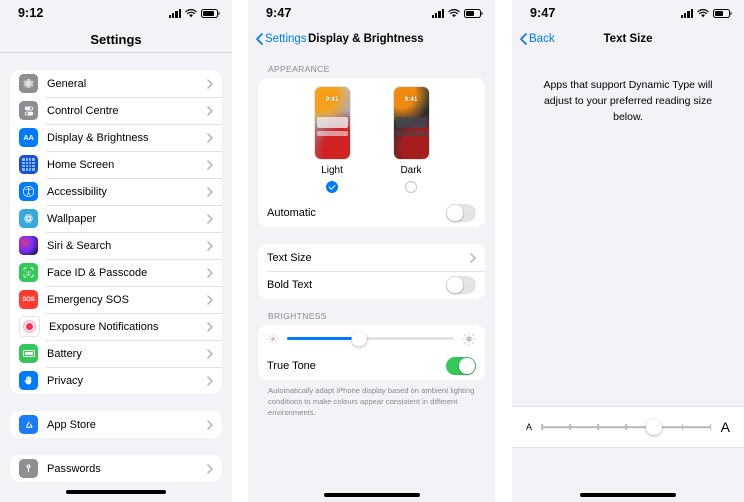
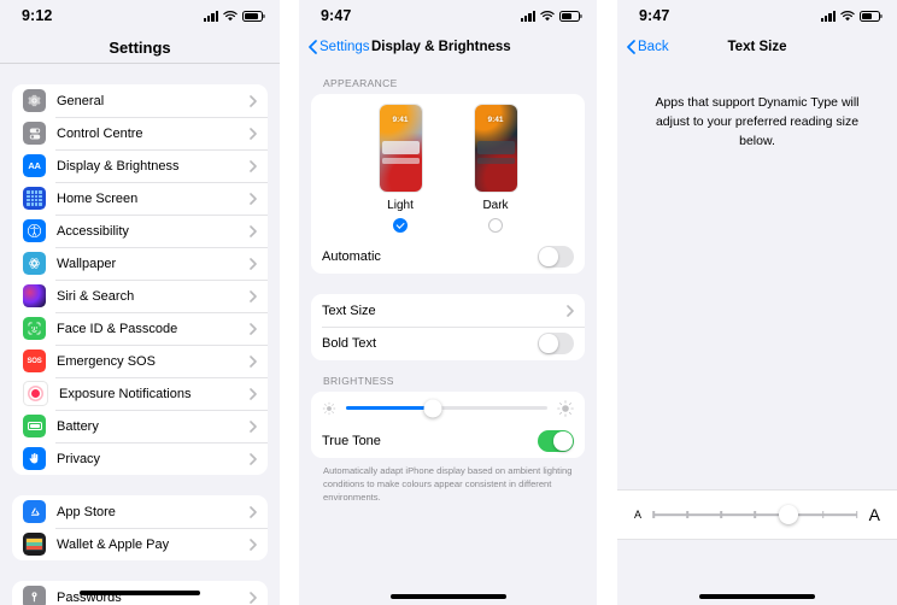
  9:12
  Settings
  General
  Control Centre
  AA
  Display & Brightness
  Home Screen
  Accessibility
  Wallpaper
  Siri & Search
  Face ID & Passcode
  Emergency SOS
  Exposure Notifications
  Battery
  Privacy
  App Store
+ Wallet & Apple Pay
  Passwords
  9:47
  Settings
  Display & Brightness
  APPEARANCE
  Light
  Dark
  Automatic
  Text Size
  Bold Text
  BRIGHTNESS
  True Tone
  Automatically adapt iPhone display based on ambient lighting conditions to make colours appear consistent in different environments.
  9:47
  Back
  Text Size
  Apps that support Dynamic Type will adjust to your preferred reading size below.
  A
  A
